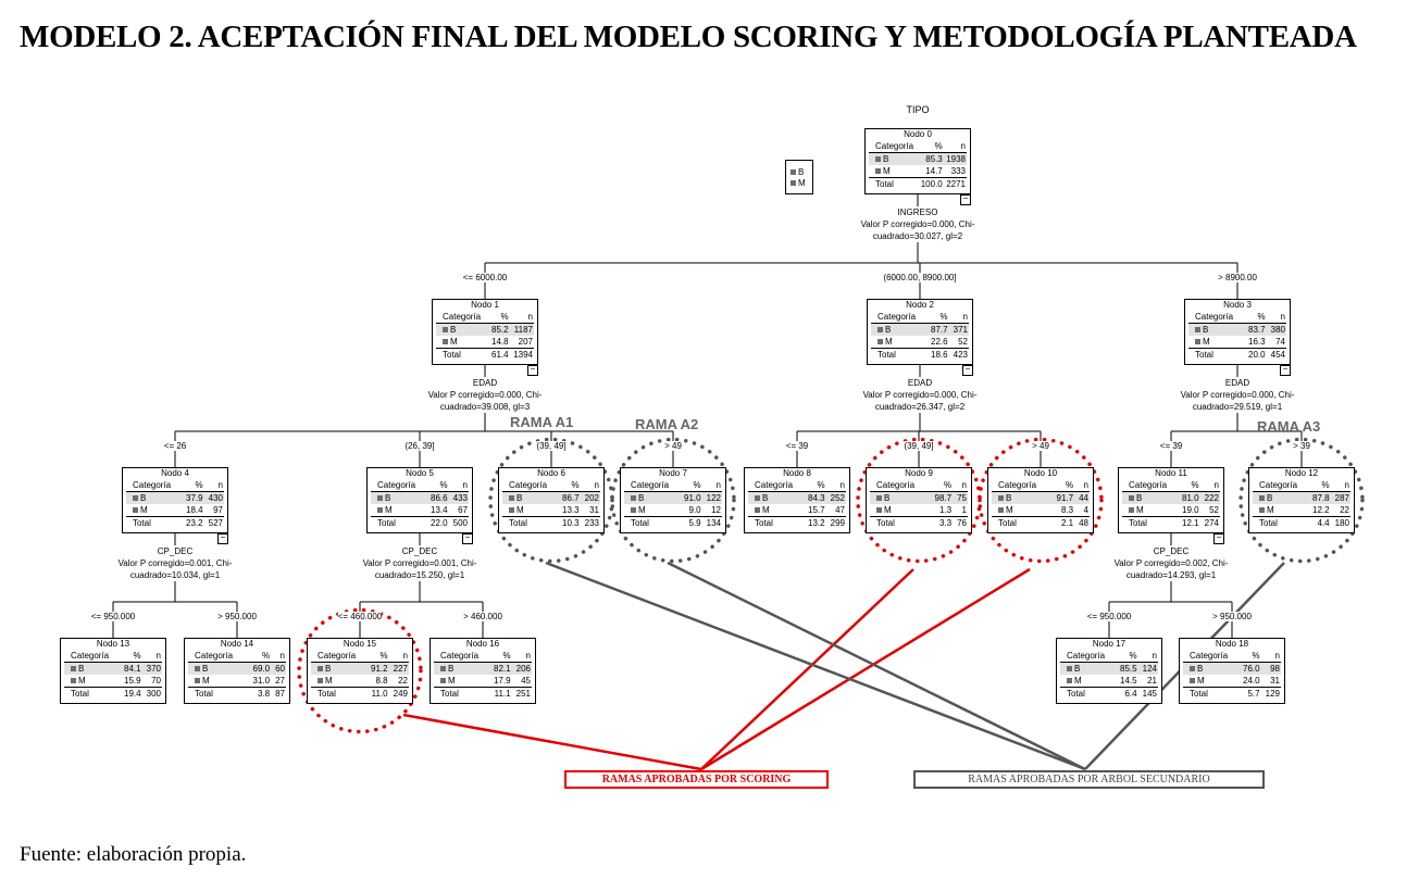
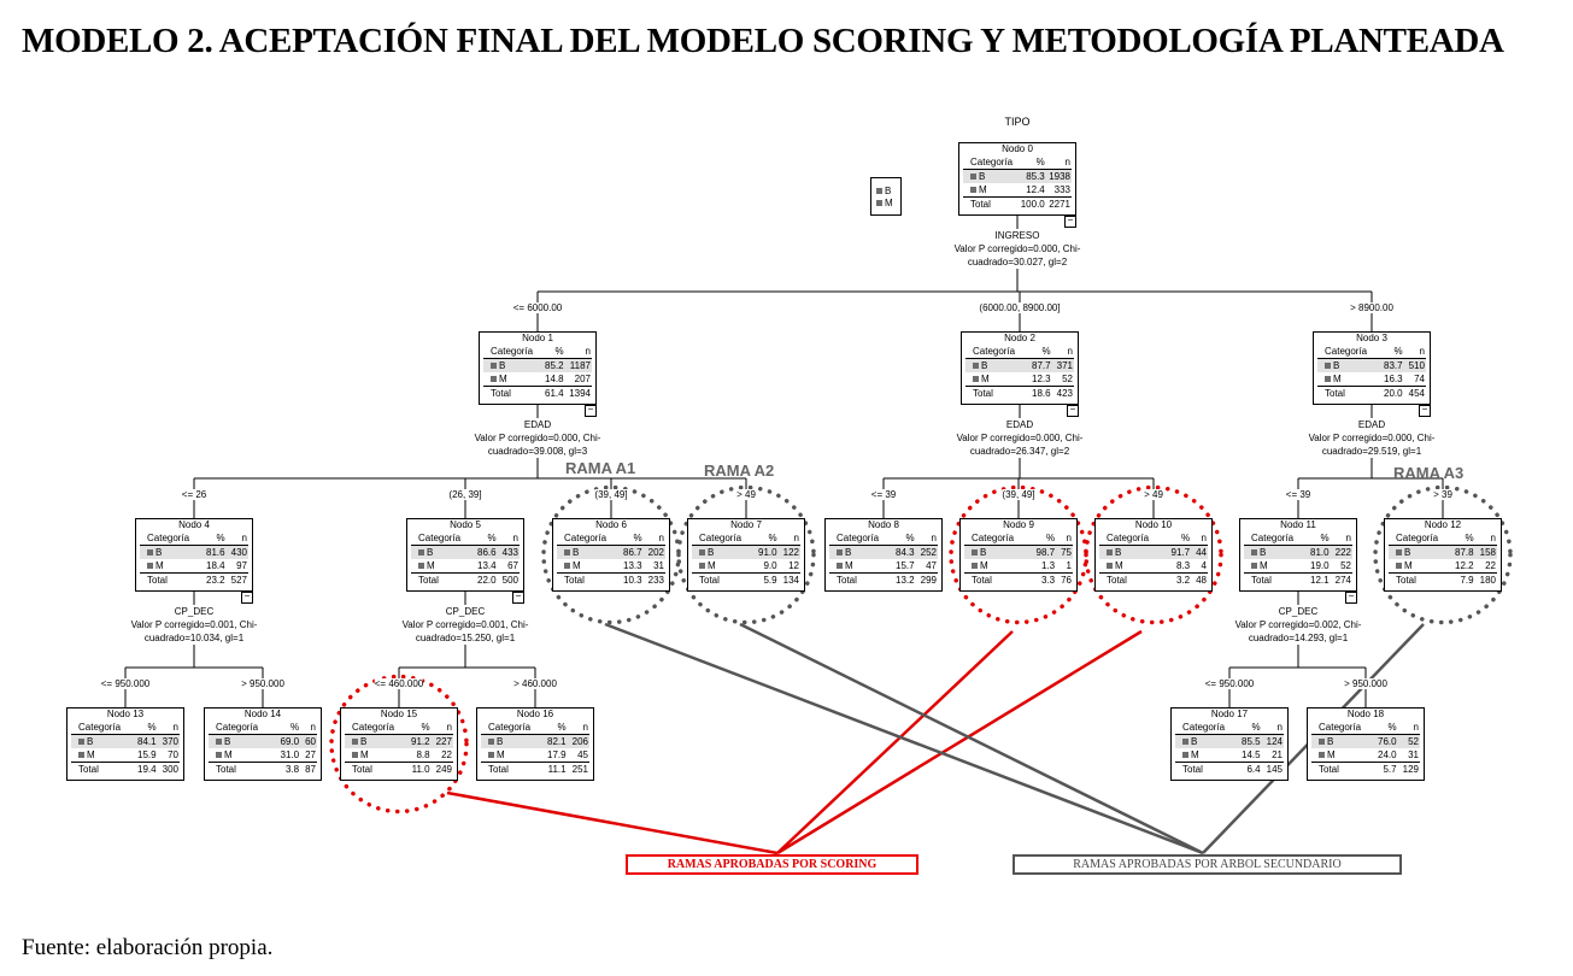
  MODELO 2. ACEPTACIÓN FINAL DEL MODELO SCORING Y METODOLOGÍA PLANTEADA
  TIPO
  B
  M
  Nodo 0
  Categoría	%	n
  B	85.3	1938
- M	14.7	333
+ M	12.4	333
  Total	100.0	2271
  −
  INGRESO
  Valor P corregido=0.000, Chi-
  cuadrado=30.027, gl=2
  Nodo 1
  Categoría	%	n
  B	85.2	1187
  M	14.8	207
  Total	61.4	1394
  −
  EDAD
  Valor P corregido=0.000, Chi-
  cuadrado=39.008, gl=3
  <= 6000.00
  Nodo 2
  Categoría	%	n
  B	87.7	371
- M	22.6	52
+ M	12.3	52
  Total	18.6	423
  −
  EDAD
  Valor P corregido=0.000, Chi-
  cuadrado=26.347, gl=2
  (6000.00, 8900.00]
  Nodo 3
  Categoría	%	n
- B	83.7	380
+ B	83.7	510
  M	16.3	74
  Total	20.0	454
  −
  EDAD
  Valor P corregido=0.000, Chi-
  cuadrado=29.519, gl=1
  > 8900.00
  Nodo 4
  Categoría	%	n
- B	37.9	430
+ B	81.6	430
  M	18.4	97
  Total	23.2	527
  −
  CP_DEC
  Valor P corregido=0.001, Chi-
  cuadrado=10.034, gl=1
  <= 26
  Nodo 5
  Categoría	%	n
  B	86.6	433
  M	13.4	67
  Total	22.0	500
  −
  CP_DEC
  Valor P corregido=0.001, Chi-
  cuadrado=15.250, gl=1
  (26, 39]
  Nodo 6
  Categoría	%	n
  B	86.7	202
  M	13.3	31
  Total	10.3	233
  (39, 49]
  Nodo 7
  Categoría	%	n
  B	91.0	122
  M	9.0	12
  Total	5.9	134
  > 49
  Nodo 8
  Categoría	%	n
  B	84.3	252
  M	15.7	47
  Total	13.2	299
  <= 39
  Nodo 9
  Categoría	%	n
  B	98.7	75
  M	1.3	1
  Total	3.3	76
  (39, 49]
  Nodo 10
  Categoría	%	n
  B	91.7	44
  M	8.3	4
- Total	2.1	48
+ Total	3.2	48
  > 49
  Nodo 11
  Categoría	%	n
  B	81.0	222
  M	19.0	52
  Total	12.1	274
  −
  CP_DEC
  Valor P corregido=0.002, Chi-
  cuadrado=14.293, gl=1
  <= 39
  Nodo 12
  Categoría	%	n
- B	87.8	287
+ B	87.8	158
  M	12.2	22
- Total	4.4	180
+ Total	7.9	180
  > 39
  Nodo 13
  Categoría	%	n
  B	84.1	370
  M	15.9	70
  Total	19.4	300
  <= 950.000
  Nodo 14
  Categoría	%	n
  B	69.0	60
  M	31.0	27
  Total	3.8	87
  > 950.000
  Nodo 15
  Categoría	%	n
  B	91.2	227
  M	8.8	22
  Total	11.0	249
  <= 460.000
  Nodo 16
  Categoría	%	n
  B	82.1	206
  M	17.9	45
  Total	11.1	251
  > 460.000
  Nodo 17
  Categoría	%	n
  B	85.5	124
  M	14.5	21
  Total	6.4	145
  <= 950.000
  Nodo 18
  Categoría	%	n
- B	76.0	98
+ B	76.0	52
  M	24.0	31
  Total	5.7	129
  > 950.000
  RAMA A1
  RAMA A2
  RAMA A3
  RAMAS APROBADAS POR SCORING
  RAMAS APROBADAS POR ARBOL SECUNDARIO
  Fuente: elaboración propia.
